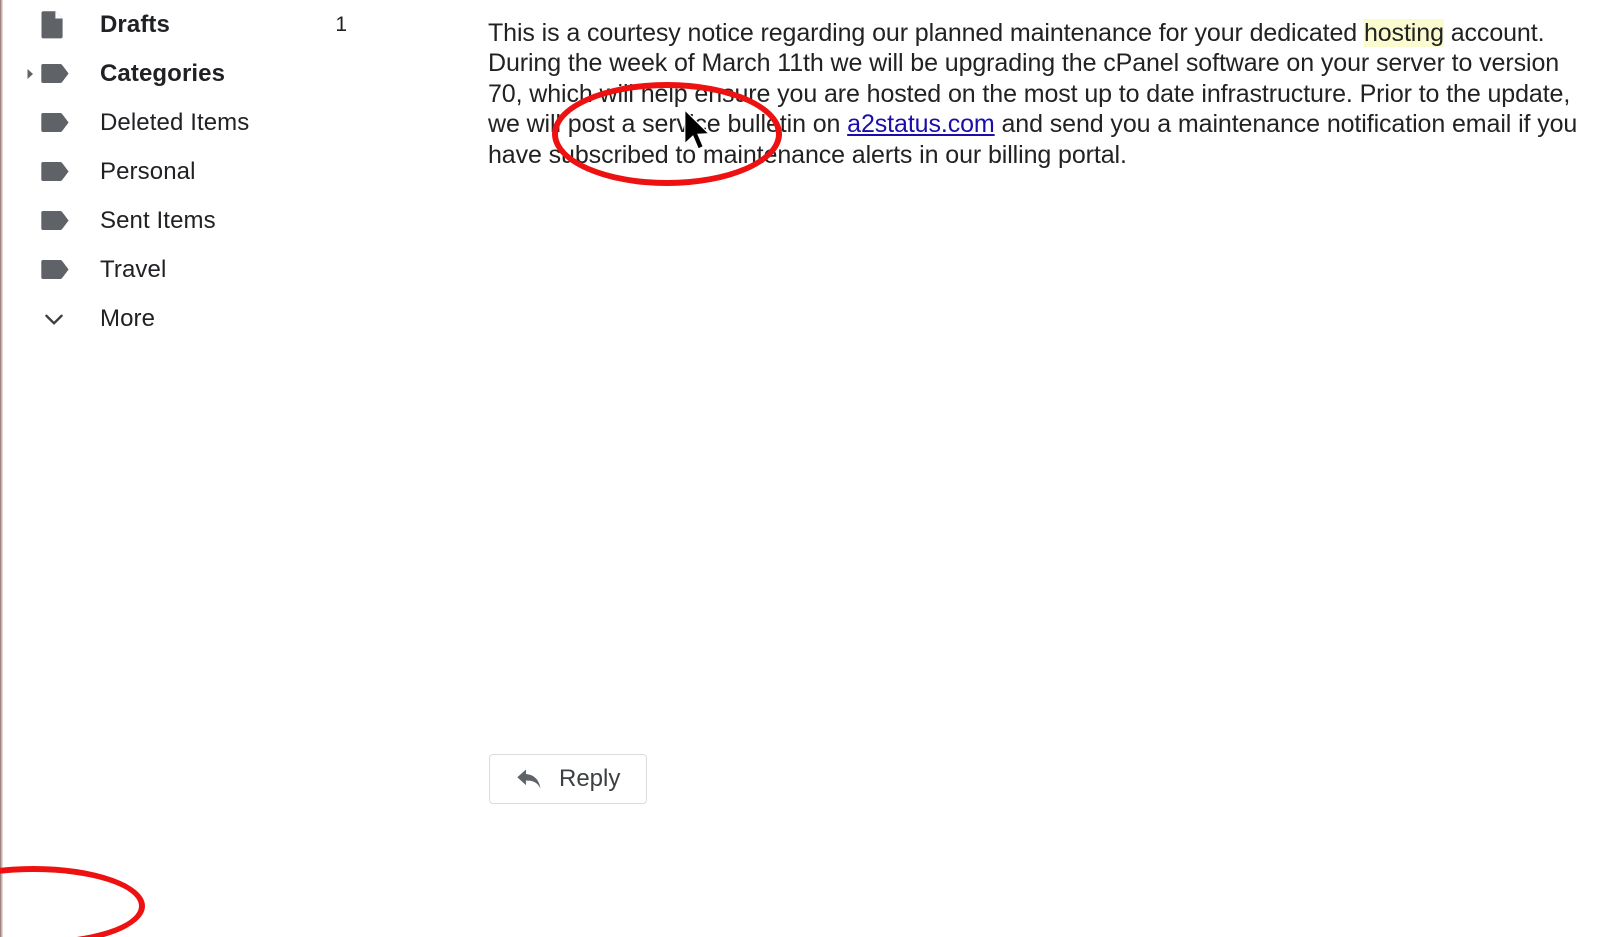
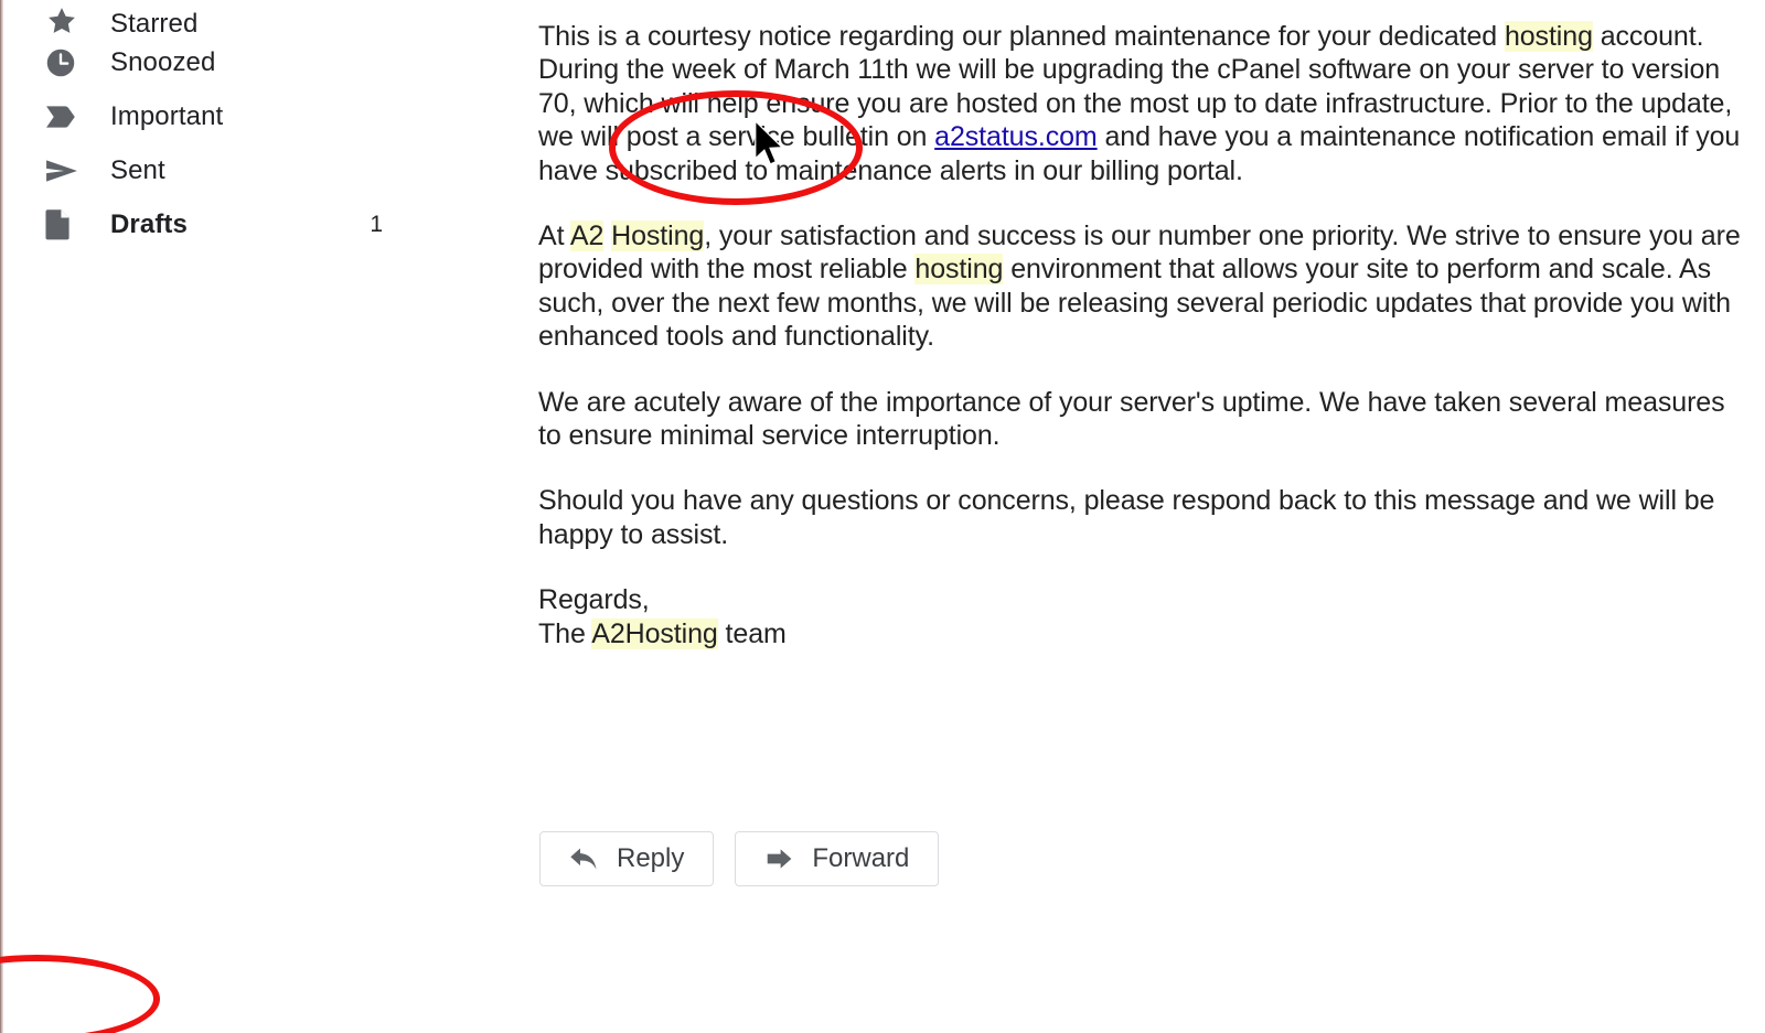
+ Starred
+ Snoozed
+ Important
+ Sent
  Drafts
  1
- Categories
- Deleted Items
- Personal
- Sent Items
- Travel
- More
- This is a courtesy notice regarding our planned maintenance for your dedicated hosting account. During the week of March 11th we will be upgrading the cPanel software on your server to version 70, which will help ensure you are hosted on the most up to date infrastructure. Prior to the update, we will post a servce bulletin on a2status.com and send you a maintenance notification email if you have subscribed to maintenance alerts in our billing portal.
+ This is a courtesy notice regarding our planned maintenance for your dedicated hosting account. During the week of March 11th we will be upgrading the cPanel software on your server to version 70, which will help ensure you are hosted on the most up to date infrastructure. Prior to the update, we will post a servce bulletin on a2status.com and have you a maintenance notification email if you have subscribed to maintenance alerts in our billing portal.
+ At A2 Hosting, your satisfaction and success is our number one priority. We strive to ensure you are provided with the most reliable hosting environment that allows your site to perform and scale. As such, over the next few months, we will be releasing several periodic updates that provide you with enhanced tools and functionality.
+ We are acutely aware of the importance of your server's uptime. We have taken several measures to ensure minimal service interruption.
+ Should you have any questions or concerns, please respond back to this message and we will be happy to assist.
+ Regards,
+ The A2Hosting team
  Reply
+ Forward
